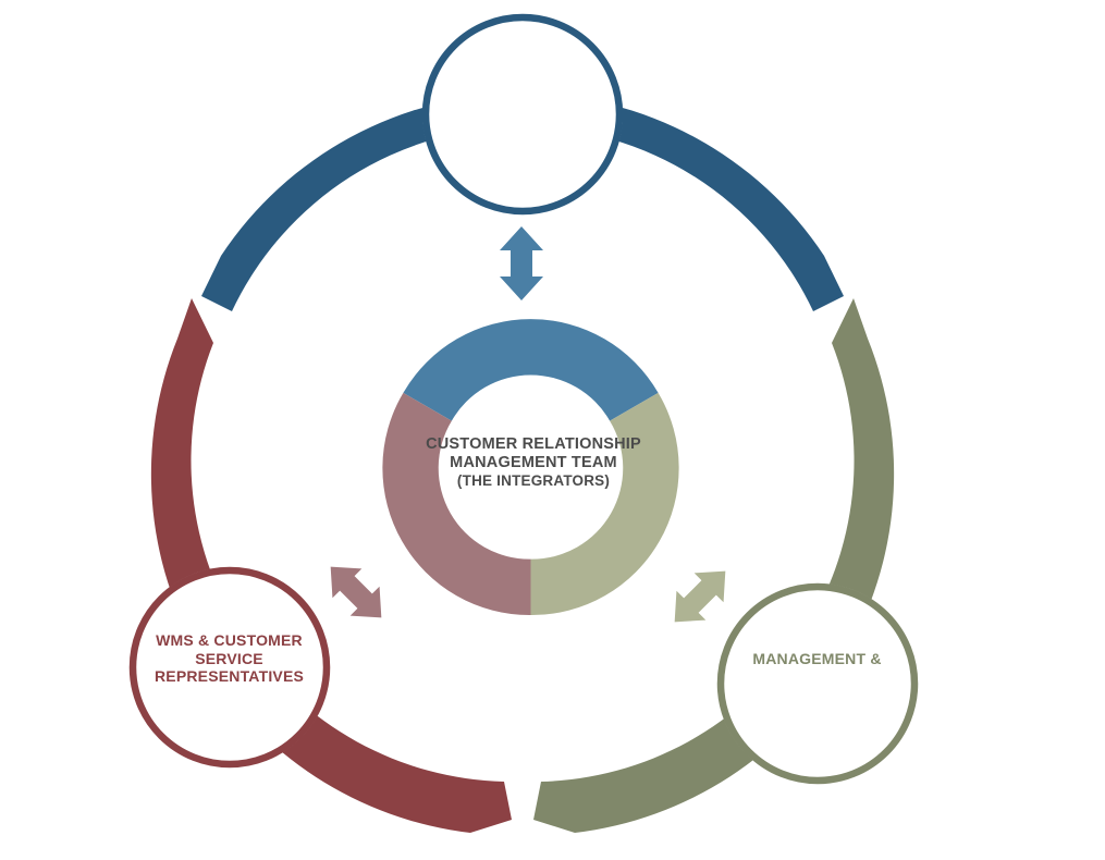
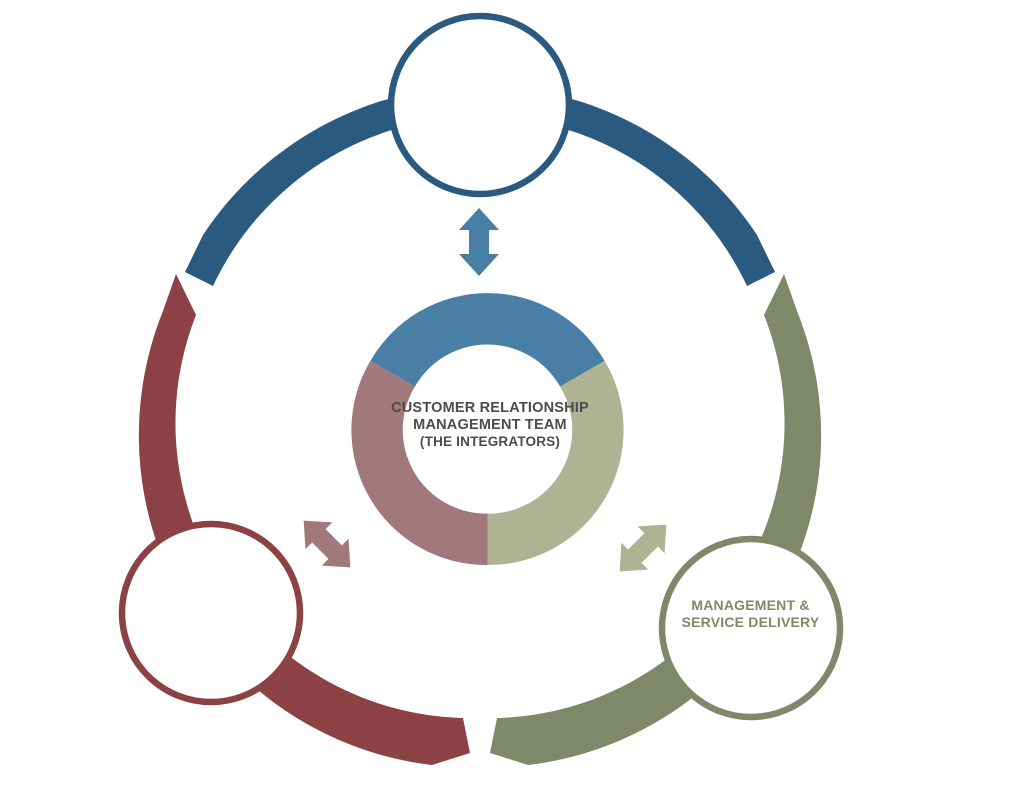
  CUSTOMER RELATIONSHIP
  MANAGEMENT TEAM
  (THE INTEGRATORS)
- WMS & CUSTOMER
- SERVICE
- REPRESENTATIVES
  MANAGEMENT &
+ SERVICE DELIVERY
